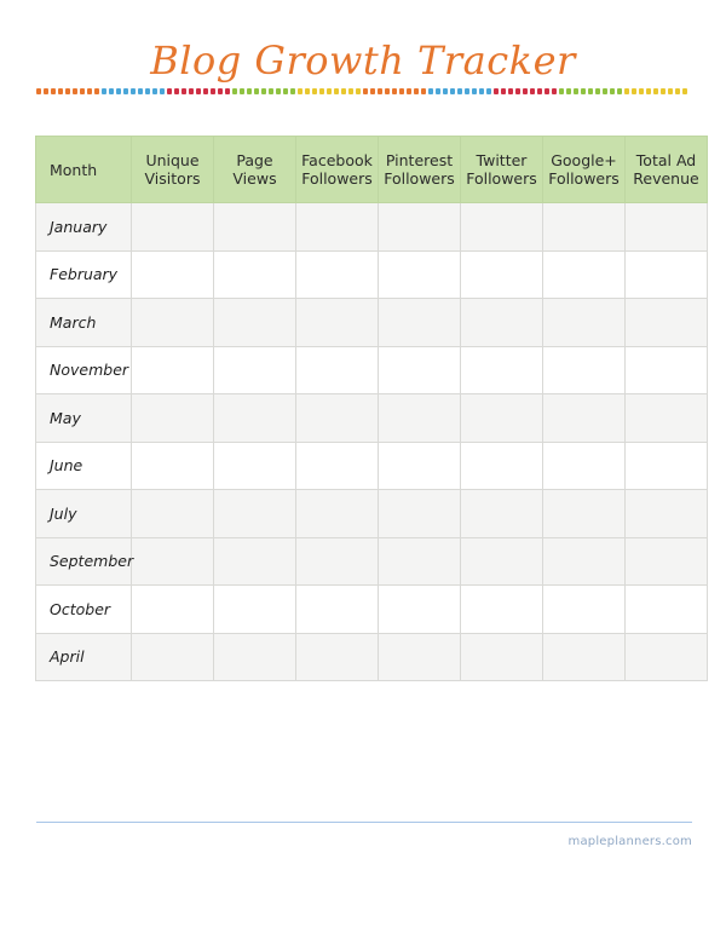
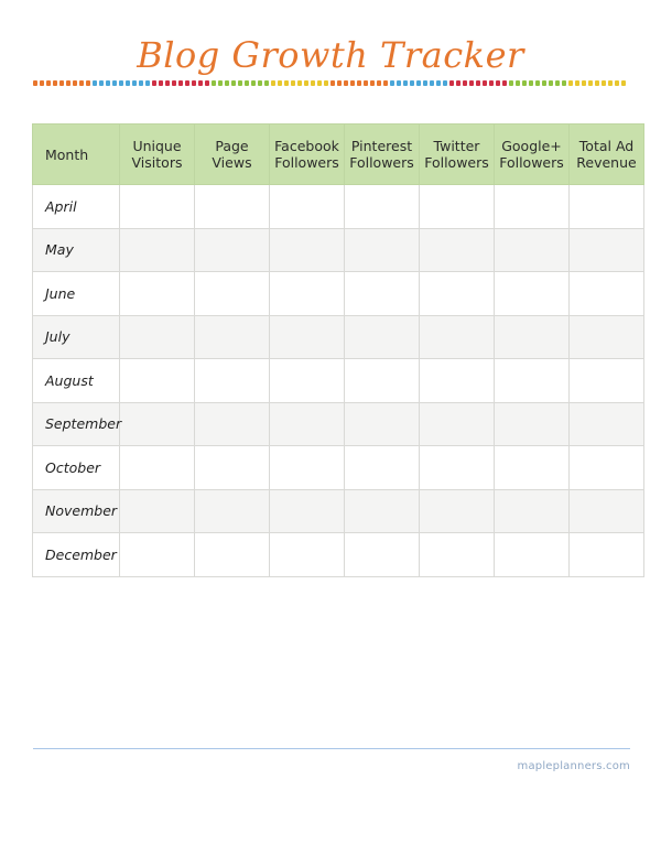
  Blog Growth Tracker
  Month	Unique Visitors	Page Views	Facebook Followers	Pinterest Followers	Twitter Followers	Google+ Followers	Total Ad Revenue
- January
- February
- March
- November
+ April
  May
  June
  July
+ August
  September
  October
- April
+ November
+ December
  mapleplanners.com
